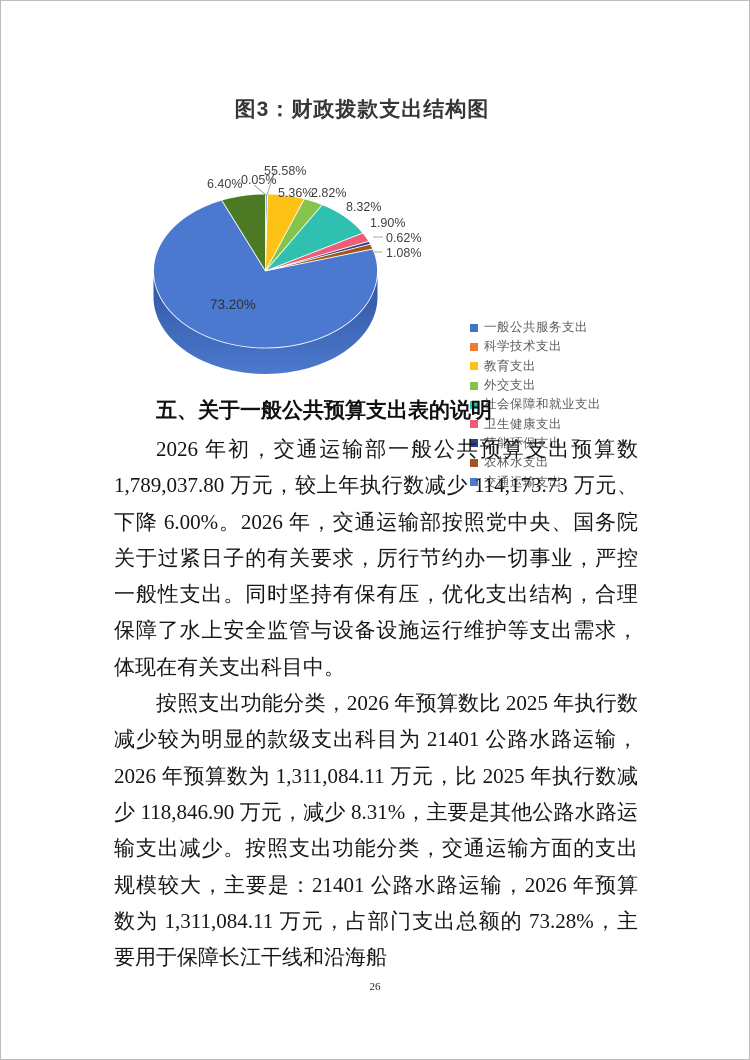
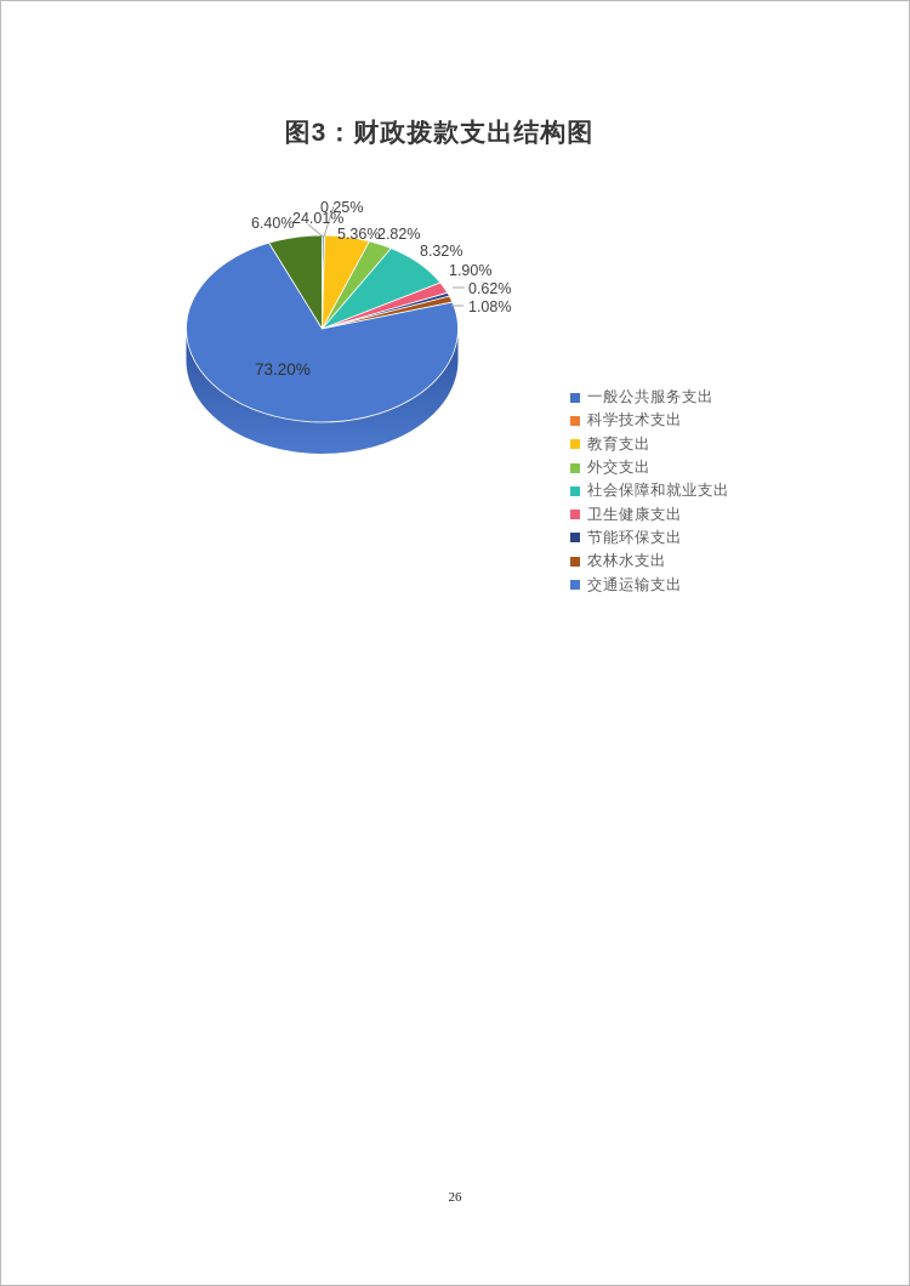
  图3：财政拨款支出结构图
- 55.58%
+ 0.25%
- 0.05%
+ 24.01%
  5.36%
  2.82%
  8.32%
  1.90%
  0.62%
  1.08%
  73.20%
  6.40%
  一般公共服务支出
  科学技术支出
  教育支出
  外交支出
  社会保障和就业支出
  卫生健康支出
  节能环保支出
  农林水支出
  交通运输支出
- 五、关于一般公共预算支出表的说明
- 2026 年初，交通运输部一般公共预算支出预算数 1,789,037.80 万元，较上年执行数减少 114,173.73 万元、下降 6.00%。2026 年，交通运输部按照党中央、国务院关于过紧日子的有关要求，厉行节约办一切事业，严控一般性支出。同时坚持有保有压，优化支出结构，合理保障了水上安全监管与设备设施运行维护等支出需求，体现在有关支出科目中。
- 按照支出功能分类，2026 年预算数比 2025 年执行数减少较为明显的款级支出科目为 21401 公路水路运输，2026 年预算数为 1,311,084.11 万元，比 2025 年执行数减少 118,846.90 万元，减少 8.31%，主要是其他公路水路运输支出减少。按照支出功能分类，交通运输方面的支出规模较大，主要是：21401 公路水路运输，2026 年预算数为 1,311,084.11 万元，占部门支出总额的 73.28%，主要用于保障长江干线和沿海船
  26
